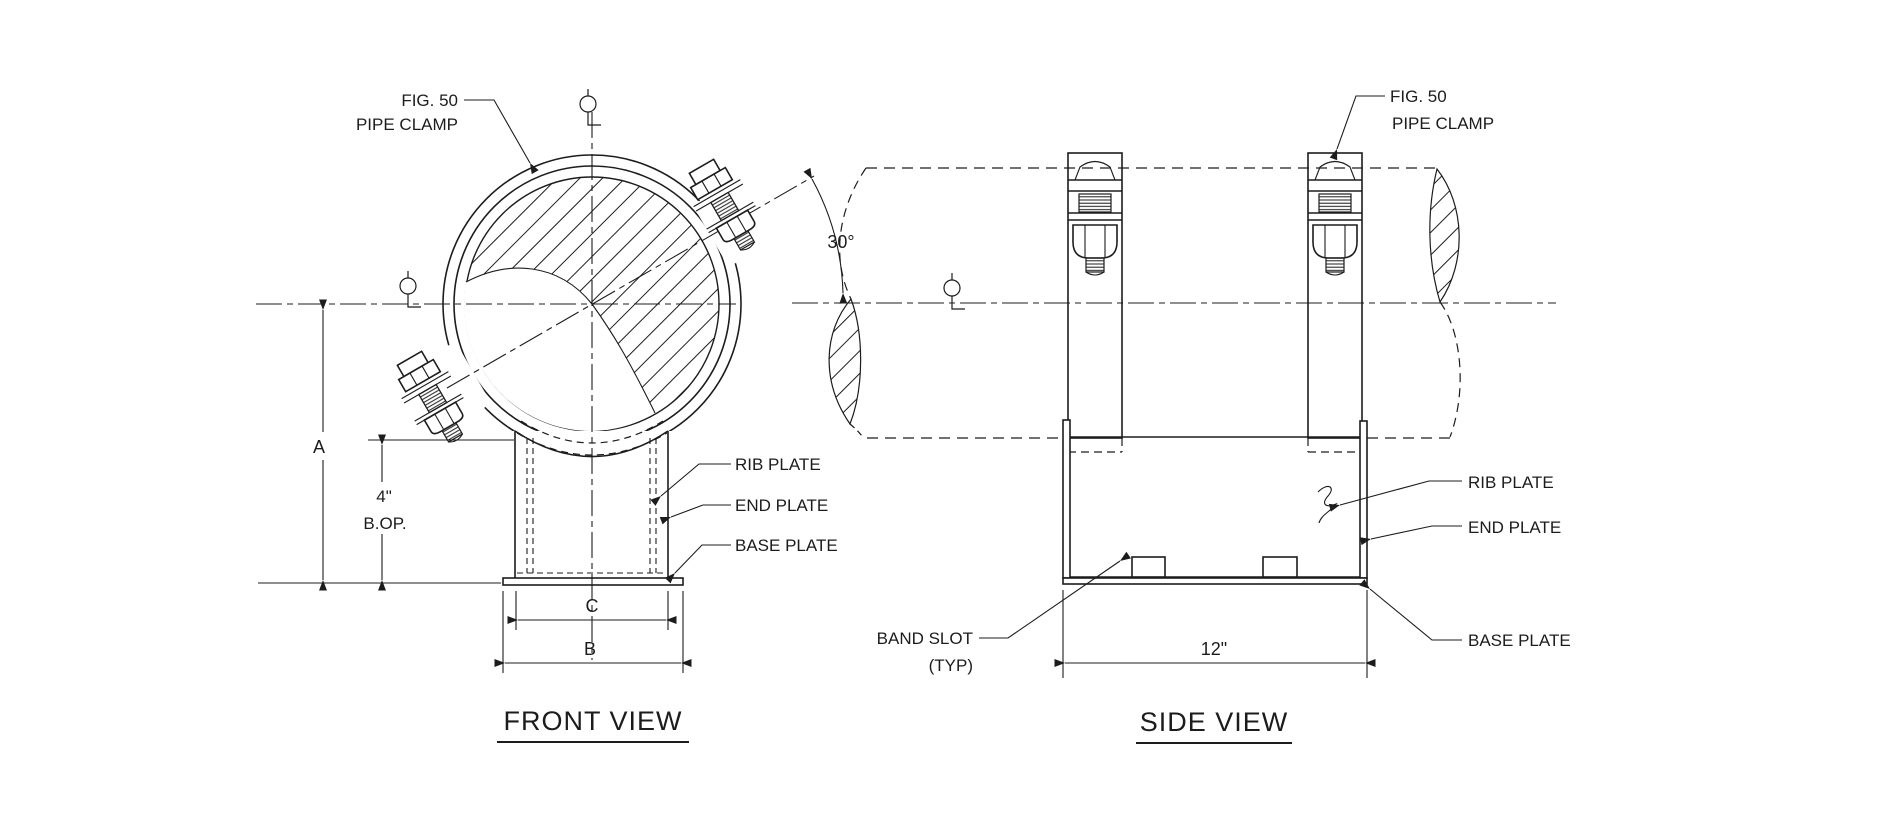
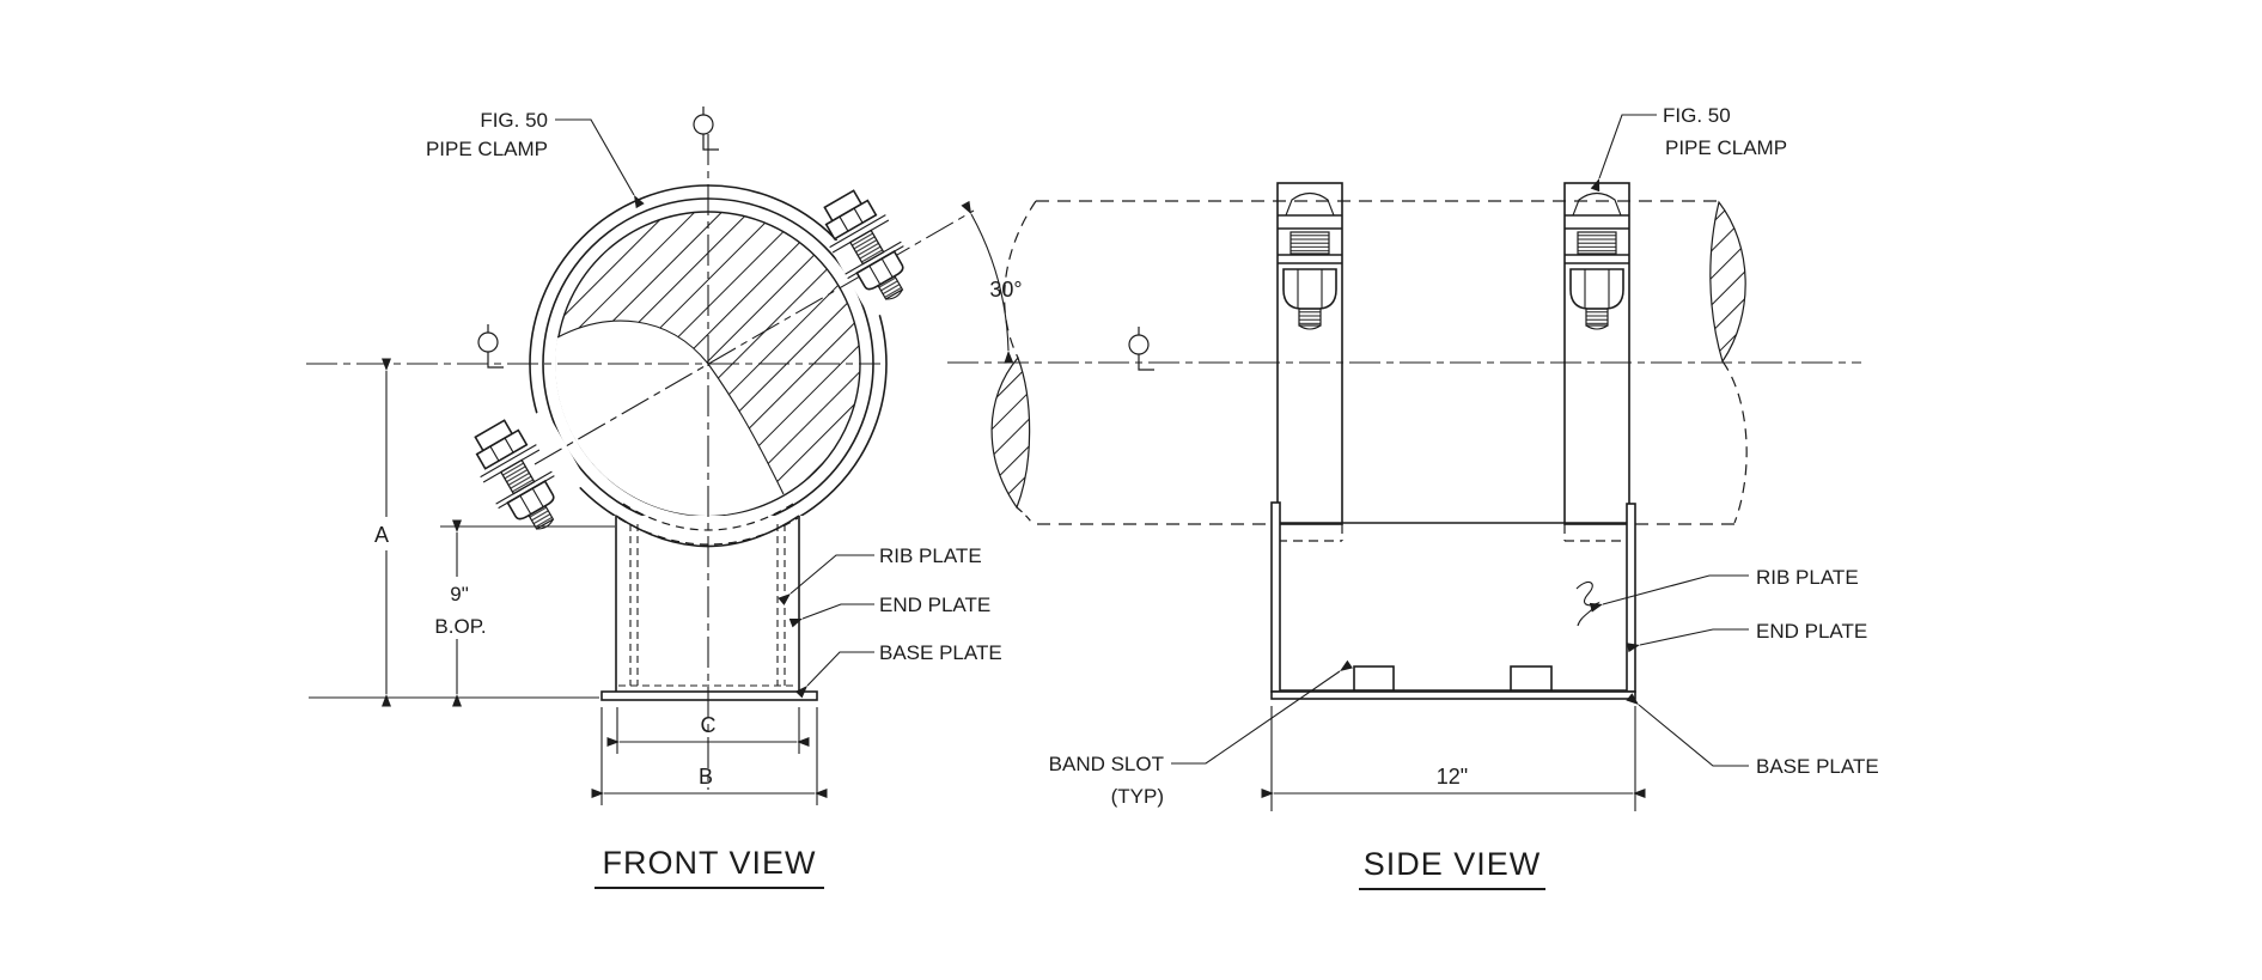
  A
- 4"
+ 9"
  B.OP.
  C
  B
  30°
  FIG. 50
  PIPE CLAMP
  RIB PLATE
  END PLATE
  BASE PLATE
  FRONT VIEW
  12"
  FIG. 50
  PIPE CLAMP
  RIB PLATE
  END PLATE
  BASE PLATE
  BAND SLOT
  (TYP)
  SIDE VIEW
